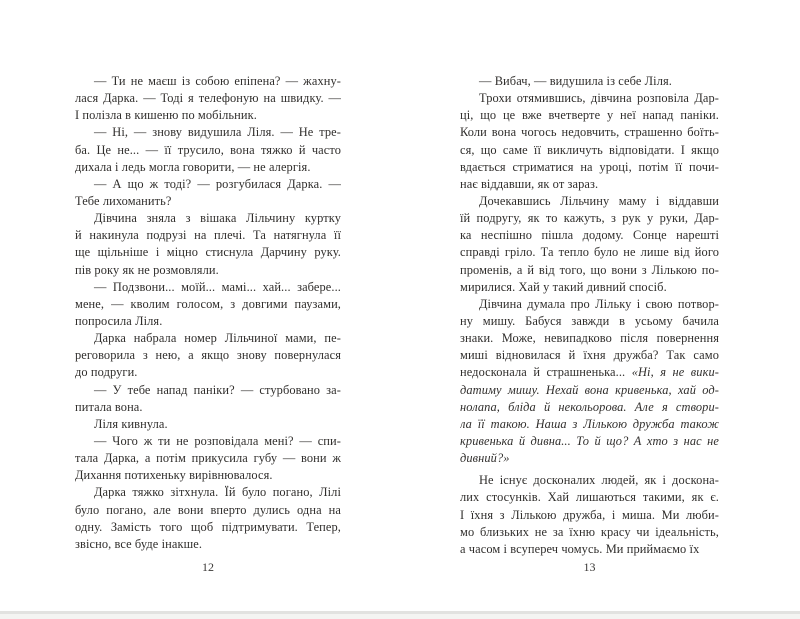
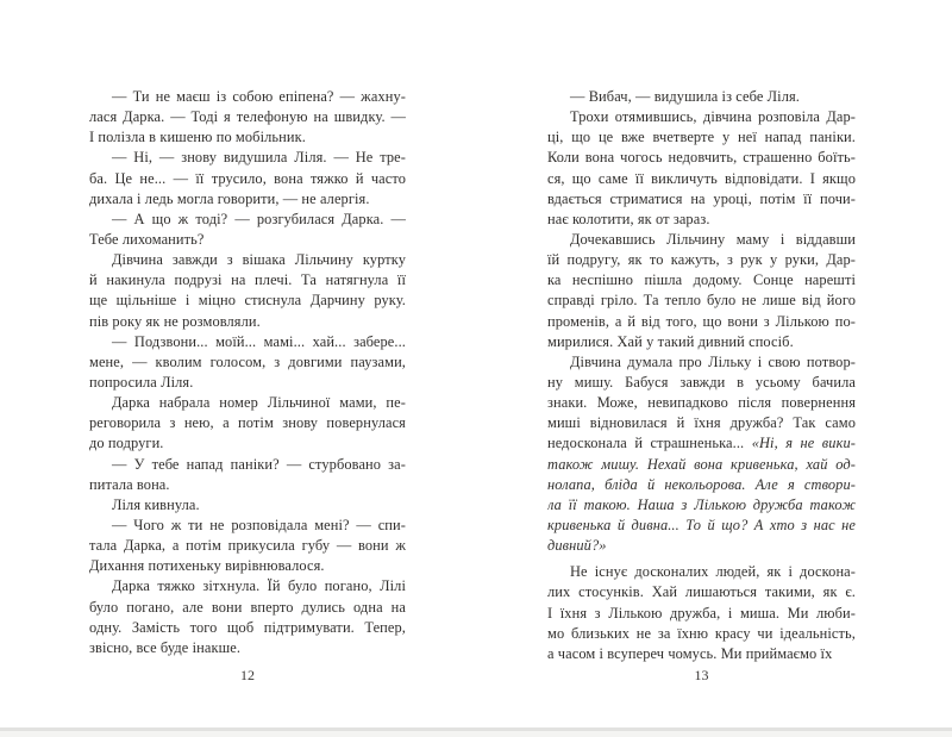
  — Ти не маєш із собою епіпена? — жахну-
  лася Дарка. — Тоді я телефоную на швидку. —
  І полізла в кишеню по мобільник.
  — Ні, — знову видушила Ліля. — Не тре-
  ба. Це не... — її трусило, вона тяжко й часто
  дихала і ледь могла говорити, — не алергія.
  — А що ж тоді? — розгубилася Дарка. —
  Тебе лихоманить?
- Дівчина зняла з вішака Лільчину куртку
+ Дівчина завжди з вішака Лільчину куртку
  й накинула подрузі на плечі. Та натягнула її
  ще щільніше і міцно стиснула Дарчину руку.
  пів року як не розмовляли.
  — Подзвони... моїй... мамі... хай... забере...
  мене, — кволим голосом, з довгими паузами,
  попросила Ліля.
  Дарка набрала номер Лільчиної мами, пе-
- реговорила з нею, а якщо знову повернулася
+ реговорила з нею, а потім знову повернулася
  до подруги.
  — У тебе напад паніки? — стурбовано за-
  питала вона.
  Ліля кивнула.
  — Чого ж ти не розповідала мені? — спи-
  тала Дарка, а потім прикусила губу — вони ж
  Дихання потихеньку вирівнювалося.
  Дарка тяжко зітхнула. Їй було погано, Лілі
  було погано, але вони вперто дулись одна на
  одну. Замість того щоб підтримувати. Тепер,
  звісно, все буде інакше.
  — Вибач, — видушила із себе Ліля.
  Трохи отямившись, дівчина розповіла Дар-
  ці, що це вже вчетверте у неї напад паніки.
  Коли вона чогось недовчить, страшенно боїть-
  ся, що саме її викличуть відповідати. І якщо
  вдається стриматися на уроці, потім її почи-
- нає віддавши, як от зараз.
+ нає колотити, як от зараз.
  Дочекавшись Лільчину маму і віддавши
  їй подругу, як то кажуть, з рук у руки, Дар-
  ка неспішно пішла додому. Сонце нарешті
  справді гріло. Та тепло було не лише від його
  променів, а й від того, що вони з Лількою по-
  мирилися. Хай у такий дивний спосіб.
  Дівчина думала про Лільку і свою потвор-
  ну мишу. Бабуся завжди в усьому бачила
  знаки. Може, невипадково після повернення
  миші відновилася й їхня дружба? Так само
  недосконала й страшненька... «Ні, я не вики-
- датиму мишу. Нехай вона кривенька, хай од-
+ також мишу. Нехай вона кривенька, хай од-
  нолапа, бліда й некольорова. Але я створи-
  ла її такою. Наша з Лількою дружба також
  кривенька й дивна... То й що? А хто з нас не
  дивний?»
  Не існує досконалих людей, як і доскона-
  лих стосунків. Хай лишаються такими, як є.
  І їхня з Лількою дружба, і миша. Ми люби-
  мо близьких не за їхню красу чи ідеальність,
  а часом і всупереч чомусь. Ми приймаємо їх
  12
  13
